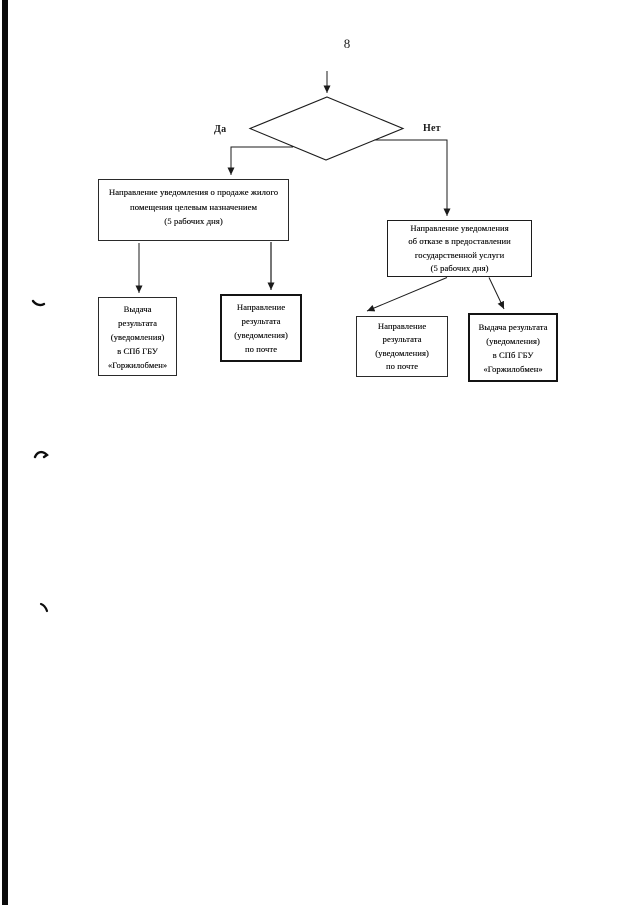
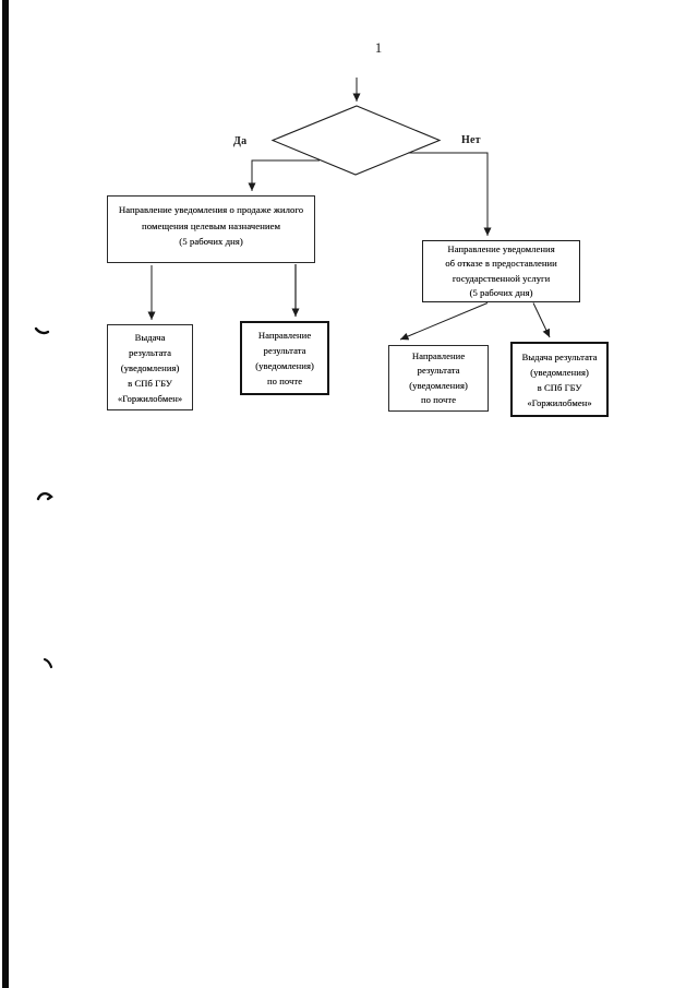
- 8
+ 1
  Да
  Нет
  Направление уведомления о продаже жилого
  помещения целевым назначением
  (5 рабочих дня)
  Направление уведомления
  об отказе в предоставлении
  государственной услуги
  (5 рабочих дня)
  Выдача
  результата
  (уведомления)
  в СПб ГБУ
  «Горжилобмен»
  Направление
  результата
  (уведомления)
  по почте
  Направление
  результата
  (уведомления)
  по почте
  Выдача результата
  (уведомления)
  в СПб ГБУ
  «Горжилобмен»
